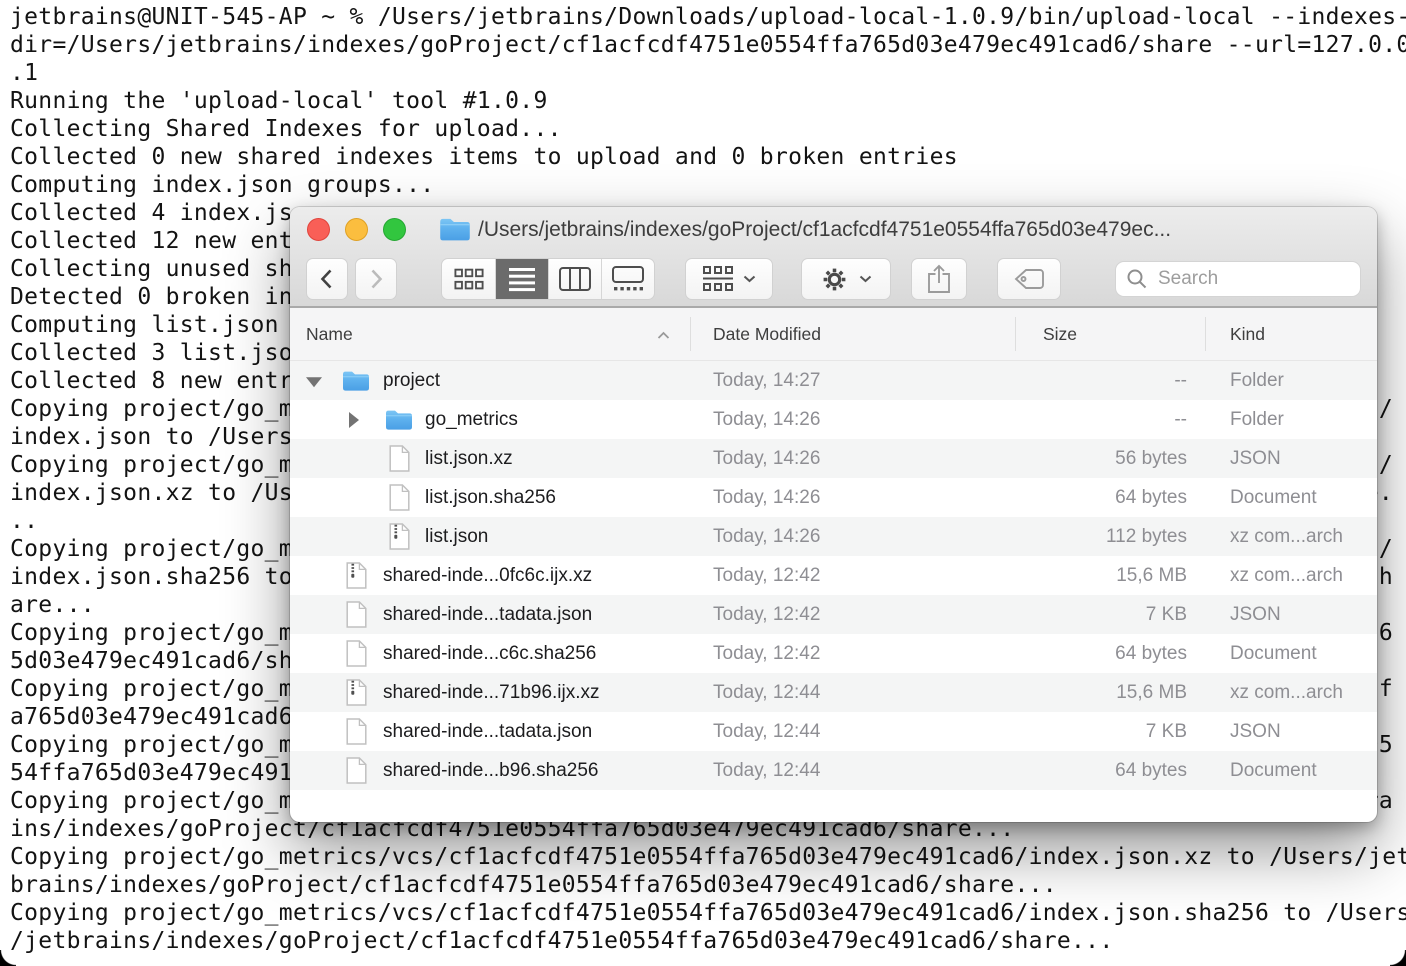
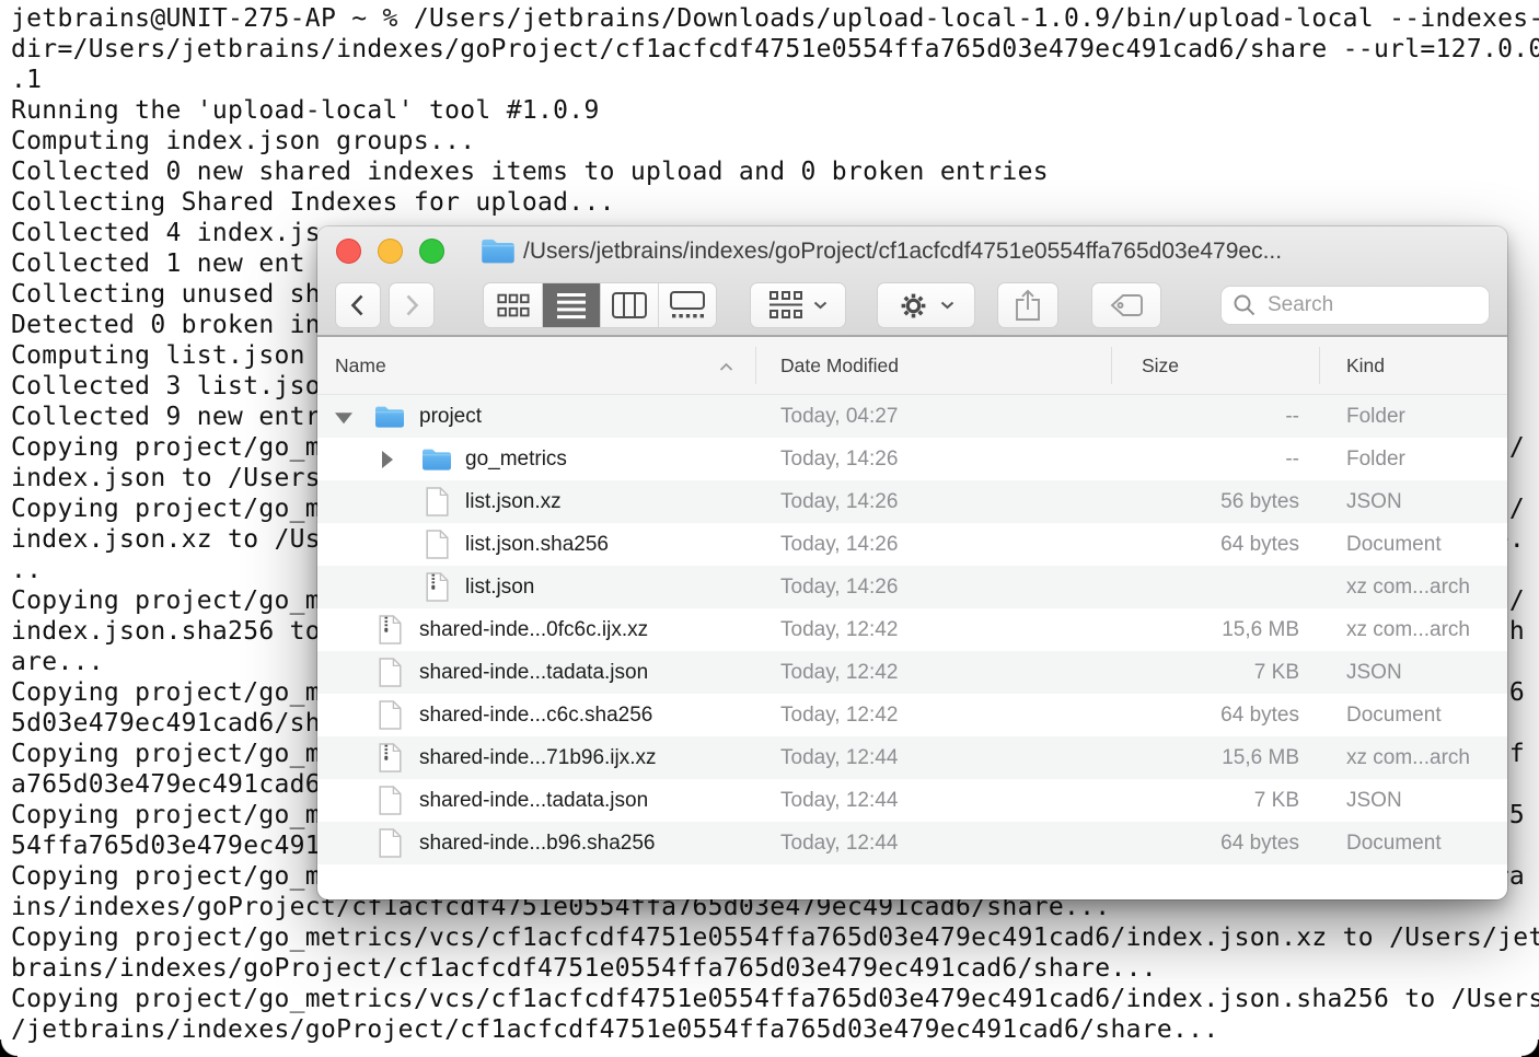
- jetbrains@UNIT-545-AP ~ % /Users/jetbrains/Downloads/upload-local-1.0.9/bin/upload-local --indexes-
+ jetbrains@UNIT-275-AP ~ % /Users/jetbrains/Downloads/upload-local-1.0.9/bin/upload-local --indexes-
  dir=/Users/jetbrains/indexes/goProject/cf1acfcdf4751e0554ffa765d03e479ec491cad6/share --url=127.0.0
  .1
  Running the 'upload-local' tool #1.0.9
- Collecting Shared Indexes for upload...
+ Computing index.json groups...
  Collected 0 new shared indexes items to upload and 0 broken entries
- Computing index.json groups...
+ Collecting Shared Indexes for upload...
  Collected 4 index.js
- Collected 12 new ent
+ Collected 1 new ent
  Collecting unused sh
  Detected 0 broken in
  Computing list.json
  Collected 3 list.jso
- Collected 8 new entr
+ Collected 9 new entr
  Copying project/go_m
  index.json to /Users
  Copying project/go_m
  index.json.xz to /Us
  ..
  Copying project/go_m
  index.json.sha256 to
  h
  are...
  Copying project/go_m
  5d03e479ec491cad6/sh
  Copying project/go_m
  a765d03e479ec491cad6
  Copying project/go_m
  54ffa765d03e479ec491
  Copying project/go_m
  ins/indexes/goProject/cf1acfcdf4751e0554ffa765d03e479ec491cad6/share...
  Copying project/go_metrics/vcs/cf1acfcdf4751e0554ffa765d03e479ec491cad6/index.json.xz to /Users/jet
  brains/indexes/goProject/cf1acfcdf4751e0554ffa765d03e479ec491cad6/share...
  Copying project/go_metrics/vcs/cf1acfcdf4751e0554ffa765d03e479ec491cad6/index.json.sha256 to /Users
  /jetbrains/indexes/goProject/cf1acfcdf4751e0554ffa765d03e479ec491cad6/share...
  /Users/jetbrains/indexes/goProject/cf1acfcdf4751e0554ffa765d03e479ec...
  Search
  Name
  Date Modified
  Size
  Kind
  project
- Today, 14:27
+ Today, 04:27
  --
  Folder
  go_metrics
  Today, 14:26
  --
  Folder
  list.json.xz
  Today, 14:26
  56 bytes
  JSON
  list.json.sha256
  Today, 14:26
  64 bytes
  Document
  list.json
  Today, 14:26
- 112 bytes
  xz com...arch
  shared-inde...0fc6c.ijx.xz
  Today, 12:42
  15,6 MB
  xz com...arch
  shared-inde...tadata.json
  Today, 12:42
  7 KB
  JSON
  shared-inde...c6c.sha256
  Today, 12:42
  64 bytes
  Document
  shared-inde...71b96.ijx.xz
  Today, 12:44
  15,6 MB
  xz com...arch
  shared-inde...tadata.json
  Today, 12:44
  7 KB
  JSON
  shared-inde...b96.sha256
  Today, 12:44
  64 bytes
  Document
